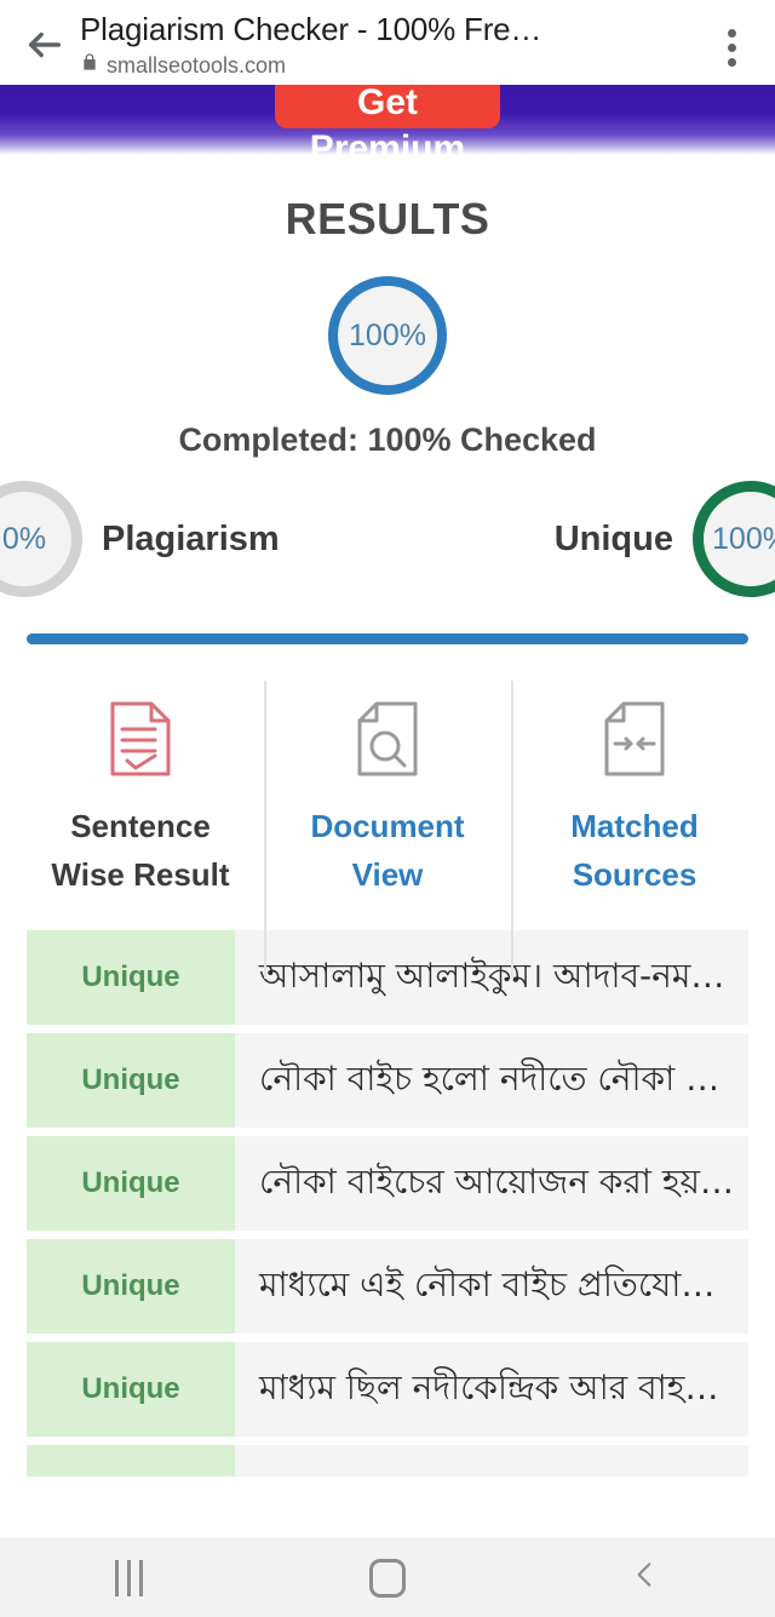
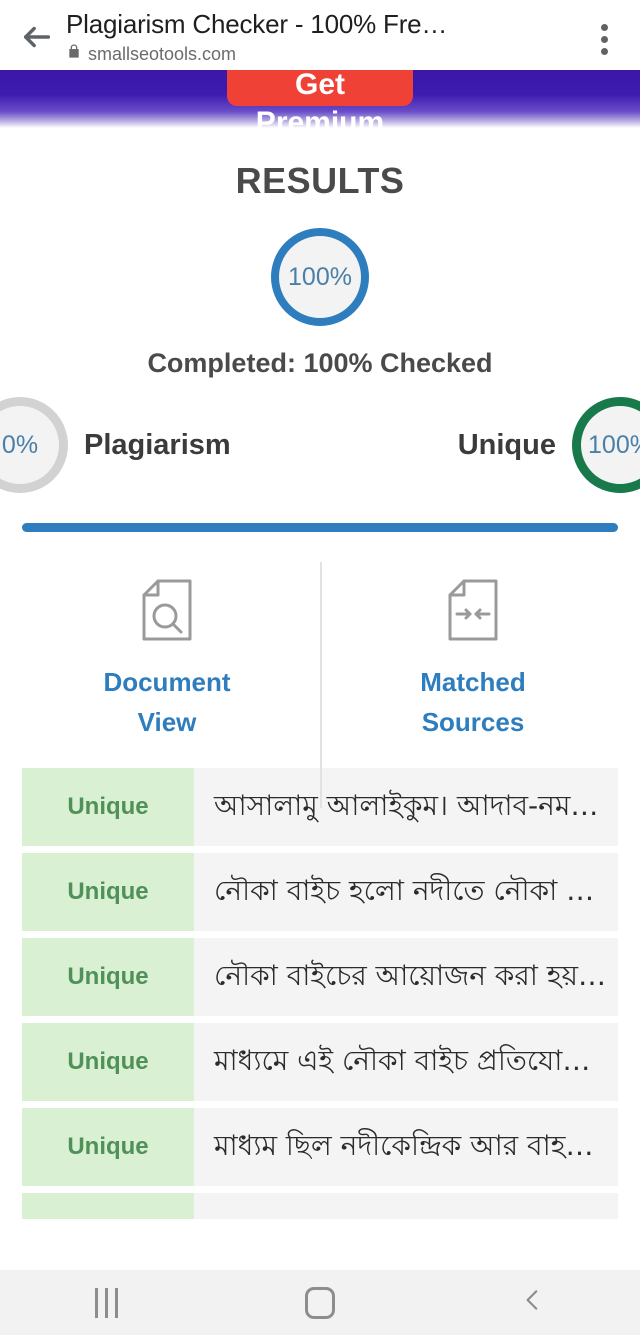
  Plagiarism Checker - 100% Fre…
  smallseotools.com
  Get
  Premium
  RESULTS
  100%
  Completed: 100% Checked
  0%
  Plagiarism
  Unique
  100
- Sentence Wise Result
  Document View
  Matched Sources
  Unique
  আসালামু আলাইকুম। আদাব-নম…
  Unique
  নৌকা বাইচ হলো নদীতে নৌকা …
  Unique
  নৌকা বাইচের আয়োজন করা হয়…
  Unique
  মাধ্যমে এই নৌকা বাইচ প্রতিযো…
  Unique
  মাধ্যম ছিল নদীকেন্দ্রিক আর বাহ…
